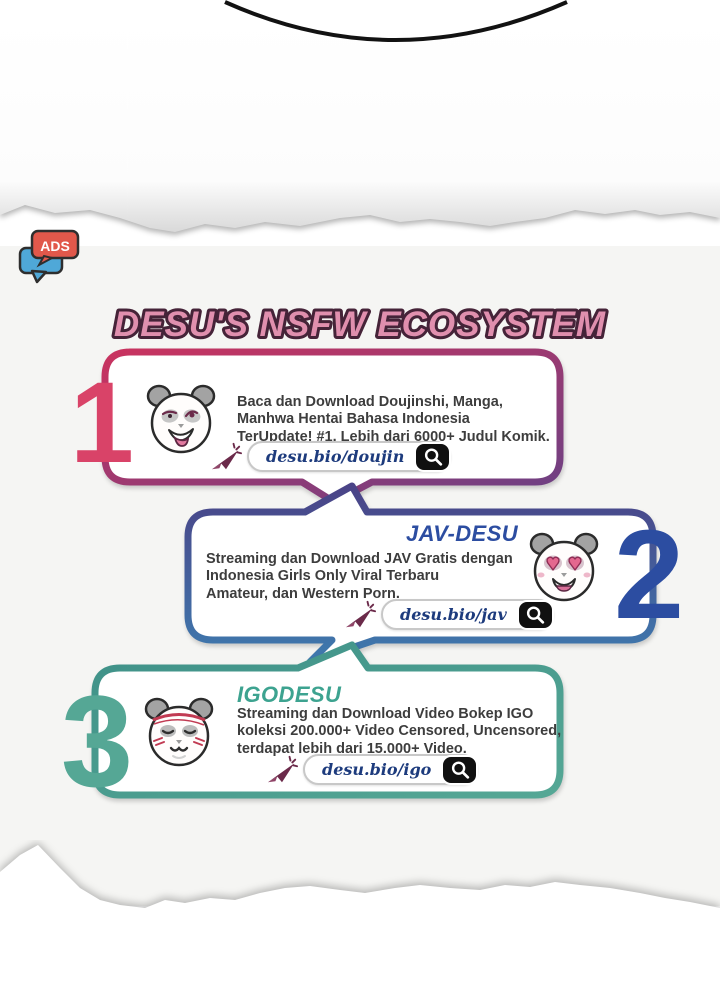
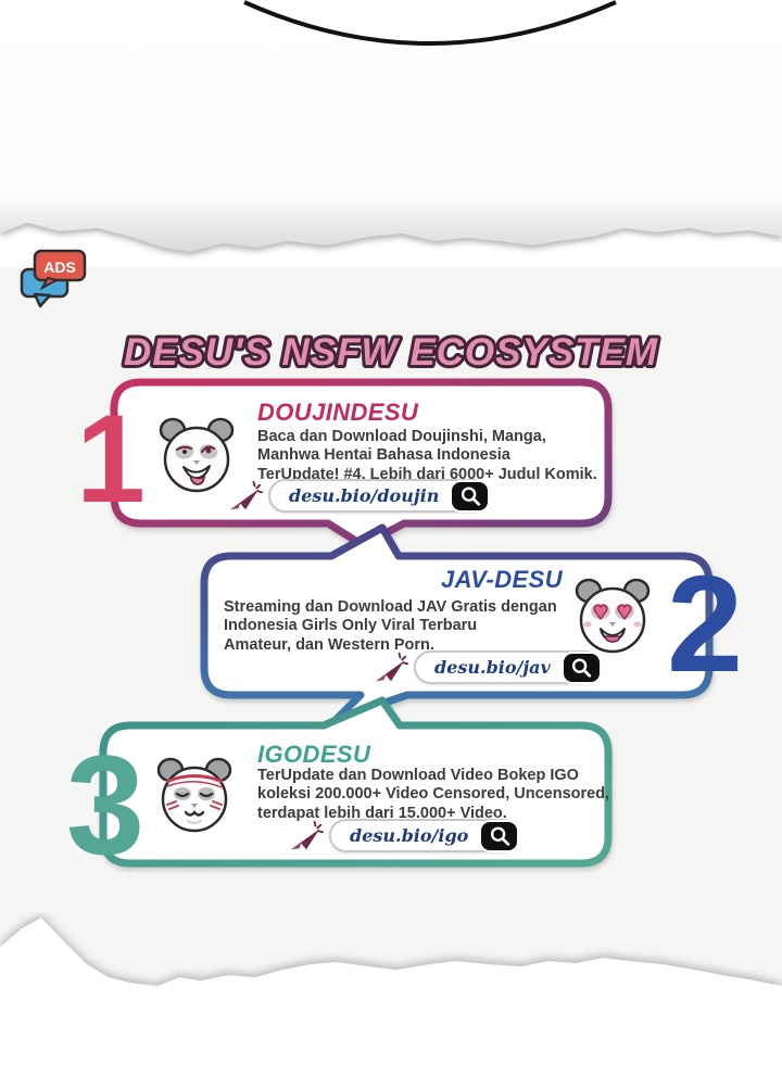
  ADS
  DESU'S NSFW ECOSYSTEM
  1
  2
  3
+ DOUJINDESU
  Baca dan Download Doujinshi, Manga,
  Manhwa Hentai Bahasa Indonesia
- TerUpdate! #1. Lebih dari 6000+ Judul Komik.
+ TerUpdate! #4. Lebih dari 6000+ Judul Komik.
  desu.bio/doujin
  JAV-DESU
  Streaming dan Download JAV Gratis dengan
  Indonesia Girls Only Viral Terbaru
  Amateur, dan Western Porn.
  desu.bio/jav
  IGODESU
- Streaming dan Download Video Bokep IGO
+ TerUpdate dan Download Video Bokep IGO
  koleksi 200.000+ Video Censored, Uncensored,
  terdapat lebih dari 15.000+ Video.
  desu.bio/igo
